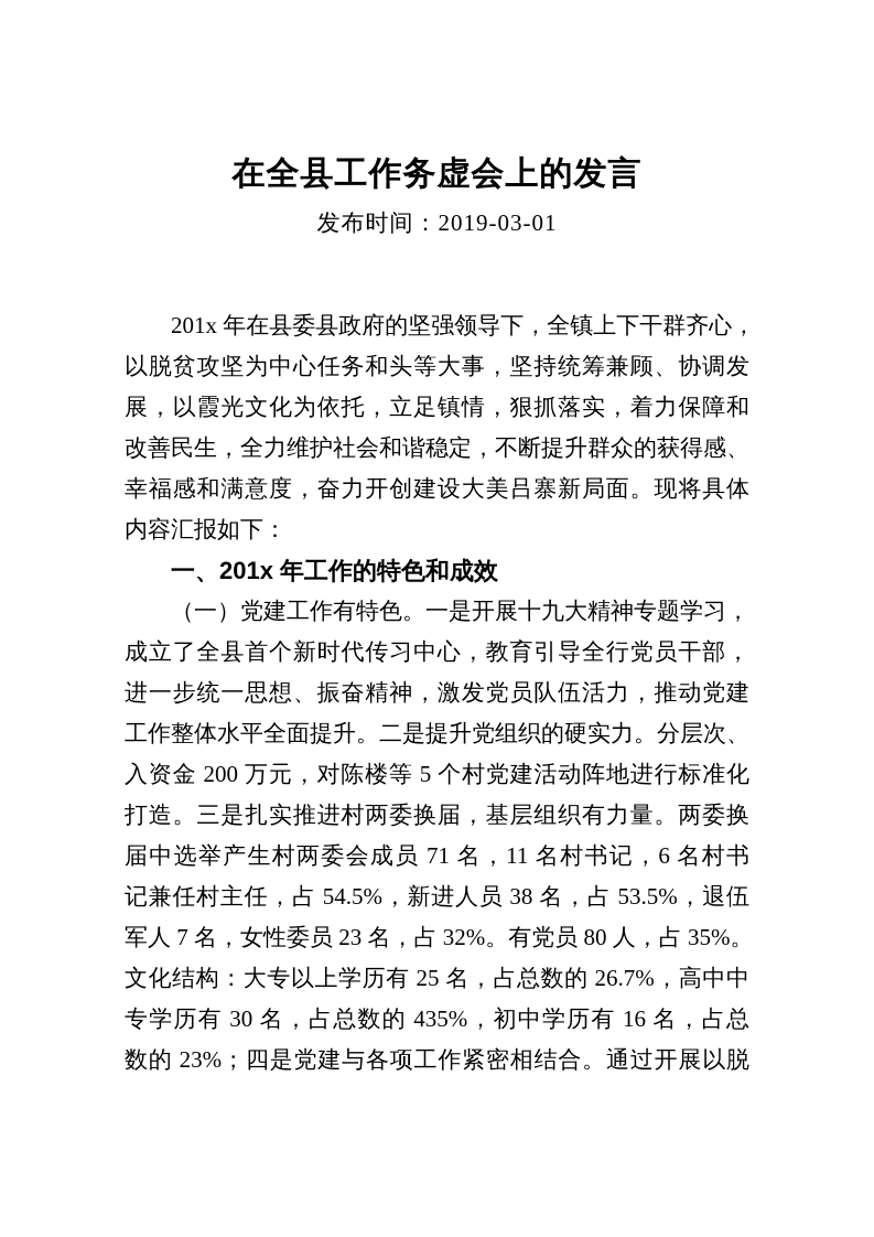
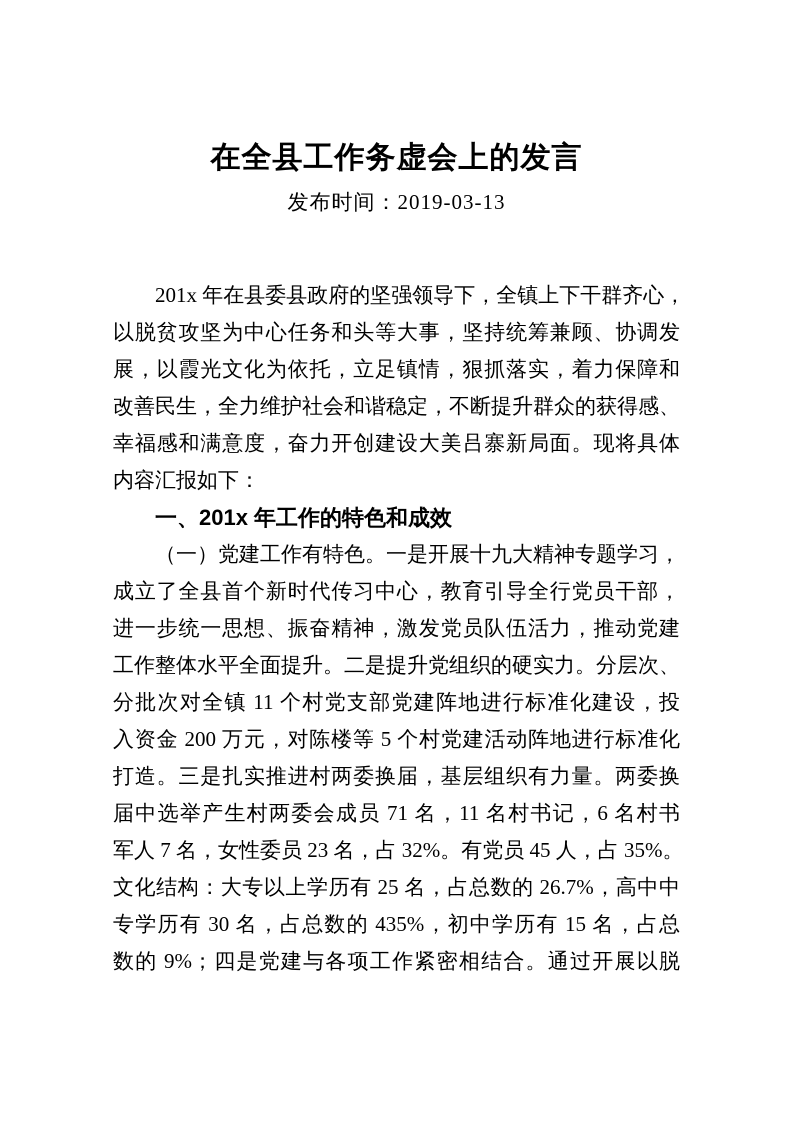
  在全县工作务虚会上的发言
- 发布时间：2019-03-01
+ 发布时间：2019-03-13
  201x 年在县委县政府的坚强领导下，全镇上下干群齐心，
  以脱贫攻坚为中心任务和头等大事，坚持统筹兼顾、协调发
  展，以霞光文化为依托，立足镇情，狠抓落实，着力保障和
  改善民生，全力维护社会和谐稳定，不断提升群众的获得感、
  幸福感和满意度，奋力开创建设大美吕寨新局面。现将具体
  内容汇报如下：
  一、201x 年工作的特色和成效
  （一）党建工作有特色。一是开展十九大精神专题学习，
  成立了全县首个新时代传习中心，教育引导全行党员干部，
  进一步统一思想、振奋精神，激发党员队伍活力，推动党建
  工作整体水平全面提升。二是提升党组织的硬实力。分层次、
+ 分批次对全镇 11 个村党支部党建阵地进行标准化建设，投
  入资金 200 万元，对陈楼等 5 个村党建活动阵地进行标准化
  打造。三是扎实推进村两委换届，基层组织有力量。两委换
  届中选举产生村两委会成员 71 名，11 名村书记，6 名村书
- 记兼任村主任，占 54.5%，新进人员 38 名，占 53.5%，退伍
- 军人 7 名，女性委员 23 名，占 32%。有党员 80 人，占 35%。
+ 军人 7 名，女性委员 23 名，占 32%。有党员 45 人，占 35%。
  文化结构：大专以上学历有 25 名，占总数的 26.7%，高中中
- 专学历有 30 名，占总数的 435%，初中学历有 16 名，占总
+ 专学历有 30 名，占总数的 435%，初中学历有 15 名，占总
- 数的 23%；四是党建与各项工作紧密相结合。通过开展以脱
+ 数的 9%；四是党建与各项工作紧密相结合。通过开展以脱
